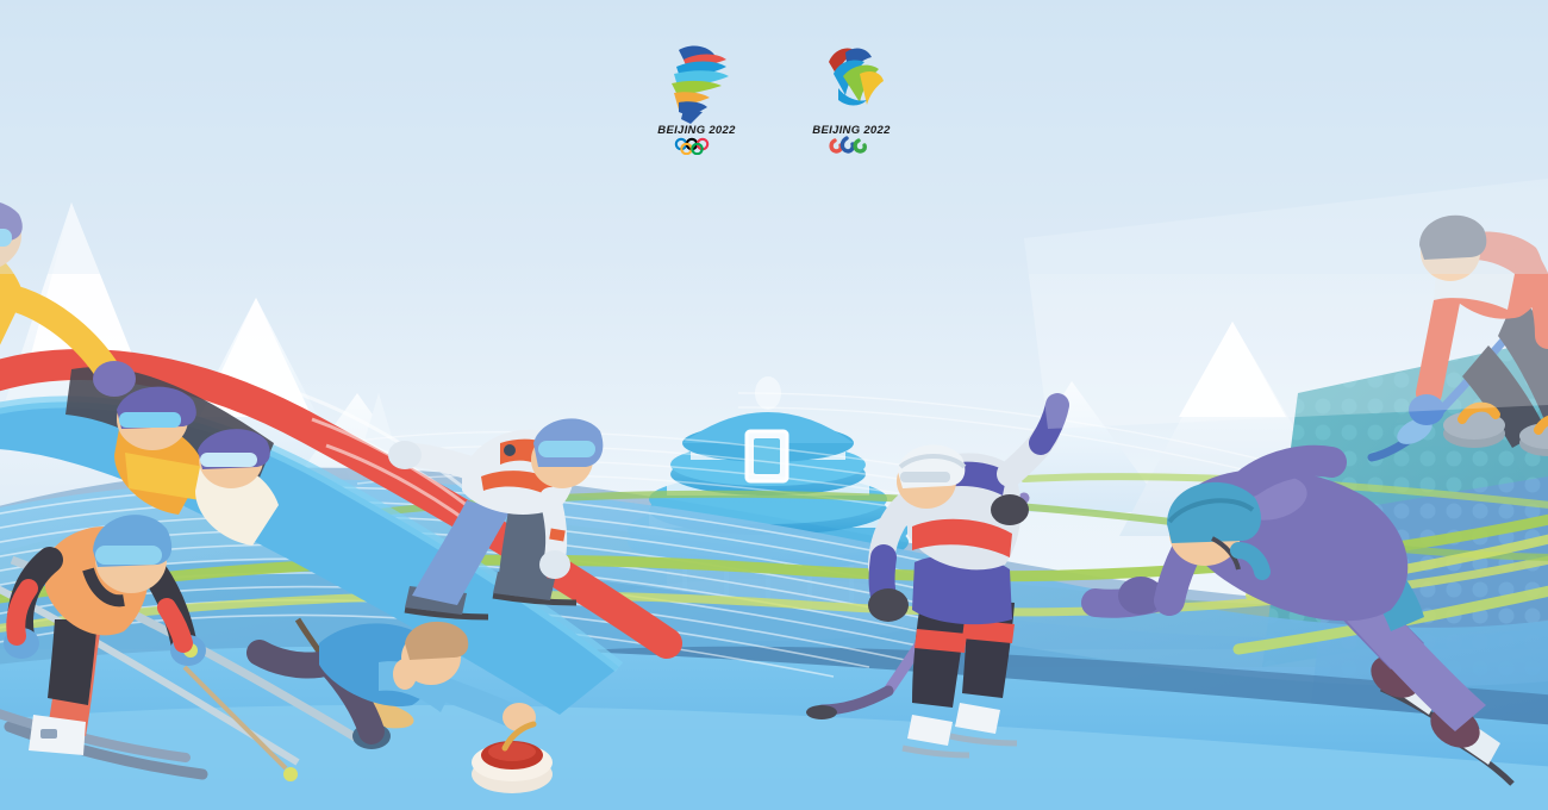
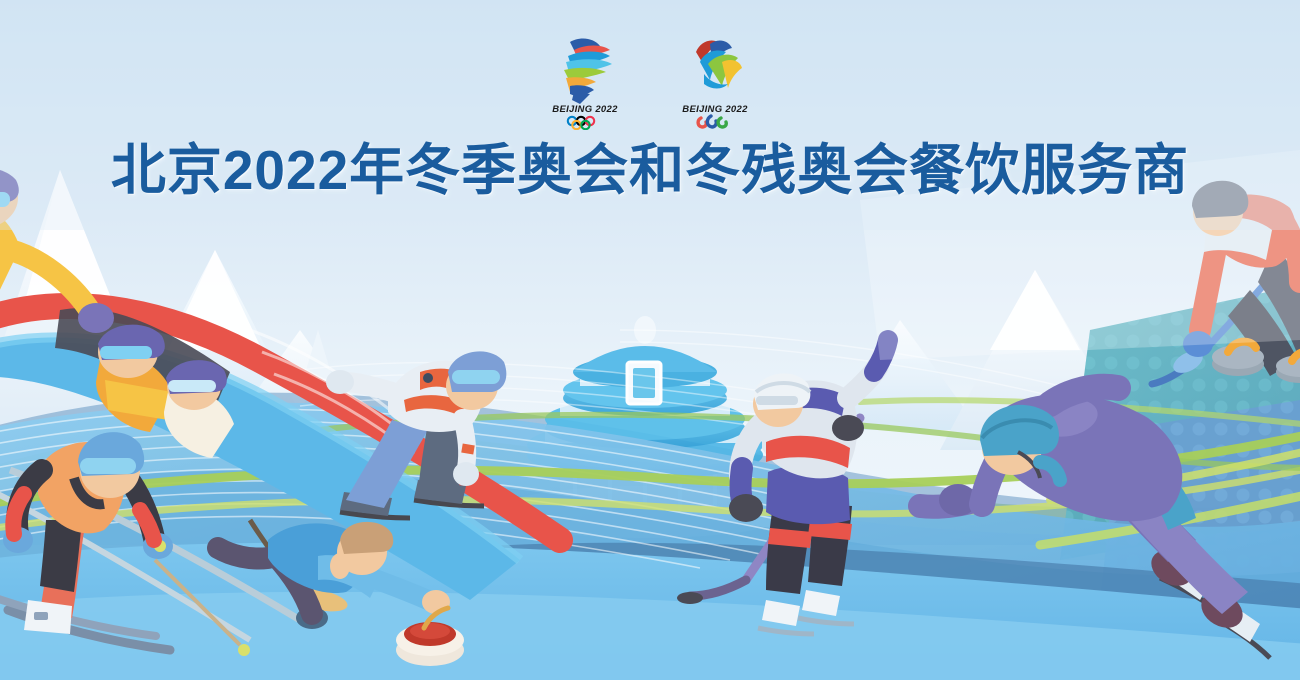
  BEIJING 2022
  BEIJING 2022
+ 北京2022年冬季奥会和冬残奥会餐饮服务商
